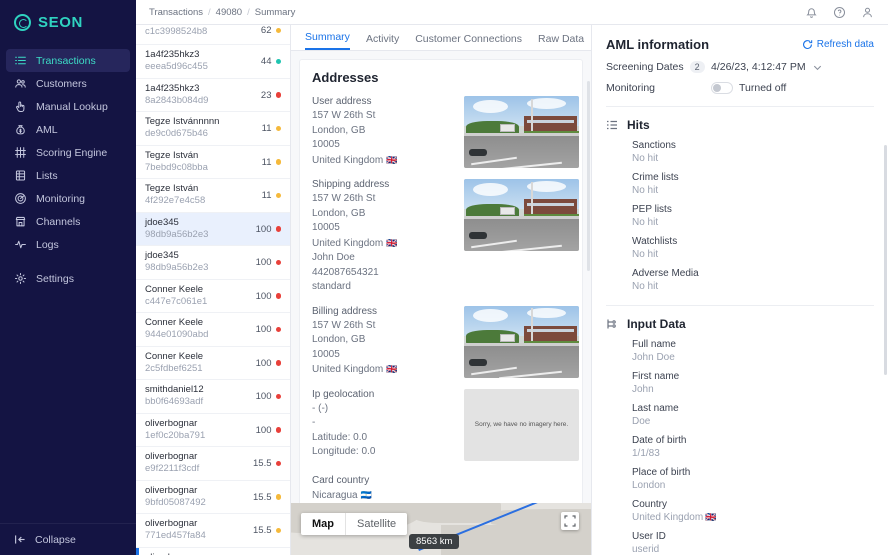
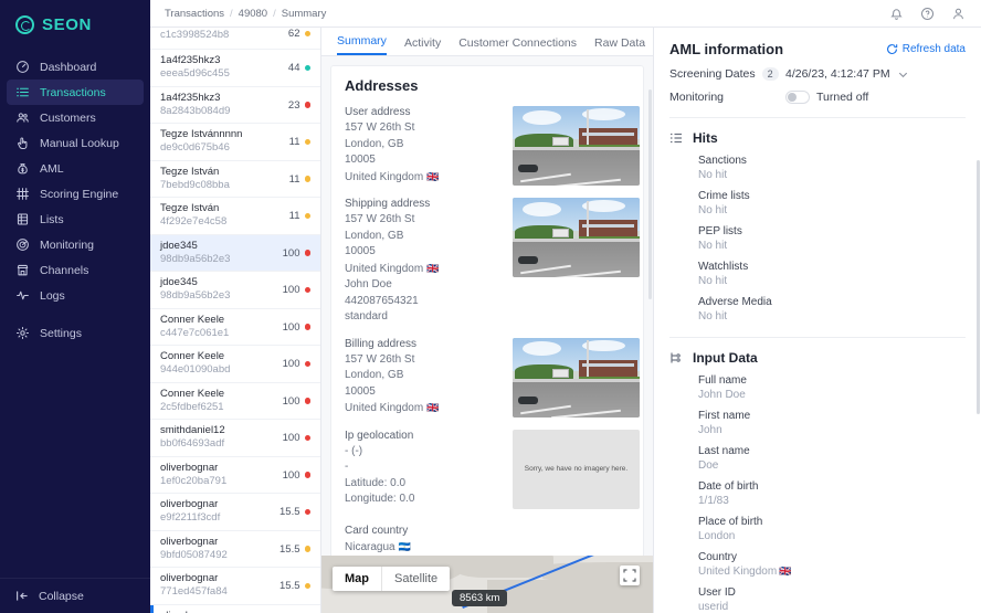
  SEON
+ Dashboard
  Transactions
  Customers
  Manual Lookup
  AML
  Scoring Engine
  Lists
  Monitoring
  Channels
  Logs
  Settings
  Collapse
  c1c3998524b8
  62
  1a4f235hkz3
  eeea5d96c455
  44
  1a4f235hkz3
  8a2843b084d9
  23
  Tegze Istvánnnnn
  de9c0d675b46
  11
  Tegze István
  7bebd9c08bba
  11
  Tegze István
  4f292e7e4c58
  11
  jdoe345
  98db9a56b2e3
  100
  jdoe345
  98db9a56b2e3
  100
  Conner Keele
  c447e7c061e1
  100
  Conner Keele
  944e01090abd
  100
  Conner Keele
  2c5fdbef6251
  100
  smithdaniel12
  bb0f64693adf
  100
  oliverbognar
  1ef0c20ba791
  100
  oliverbognar
  e9f2211f3cdf
  15.5
  oliverbognar
  9bfd05087492
  15.5
  oliverbognar
  771ed457fa84
  15.5
  Summary
  Activity
  Customer Connections
  Raw Data
  Addresses
  User address
  157 W 26th St
  London, GB
  10005
  United Kingdom 🇬🇧
  Shipping address
  157 W 26th St
  London, GB
  10005
  United Kingdom 🇬🇧
  John Doe
  442087654321
  standard
  Billing address
  157 W 26th St
  London, GB
  10005
  United Kingdom 🇬🇧
  Ip geolocation
  - (-)
  -
  Latitude: 0.0
  Longitude: 0.0
  Card country
  Nicaragua 🇳🇮
  8563 km
  Map
  Satellite
  AML information
  Refresh data
  Screening Dates
  2
  4/26/23, 4:12:47 PM
  Monitoring
  Turned off
  Hits
  Sanctions
  No hit
  Crime lists
  No hit
  PEP lists
  No hit
  Watchlists
  No hit
  Adverse Media
  No hit
  Input Data
  Full name
  John Doe
  First name
  John
  Last name
  Doe
  Date of birth
  1/1/83
  Place of birth
  London
  Country
  United Kingdom 🇬🇧
  User ID
  userid
  Transactions
  /
  49080
  /
  Summary
